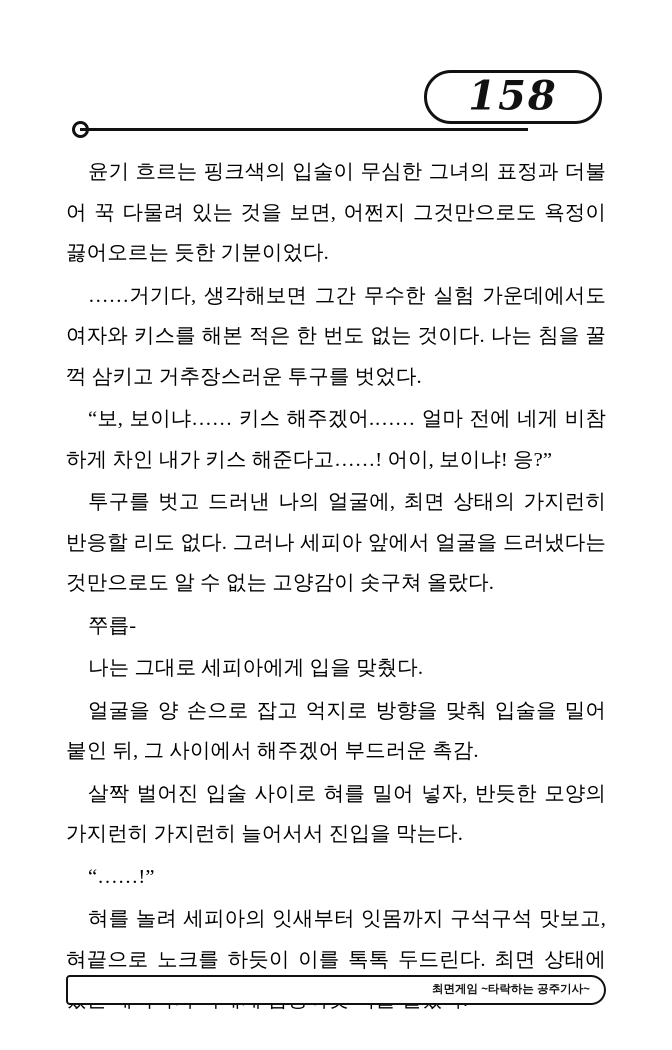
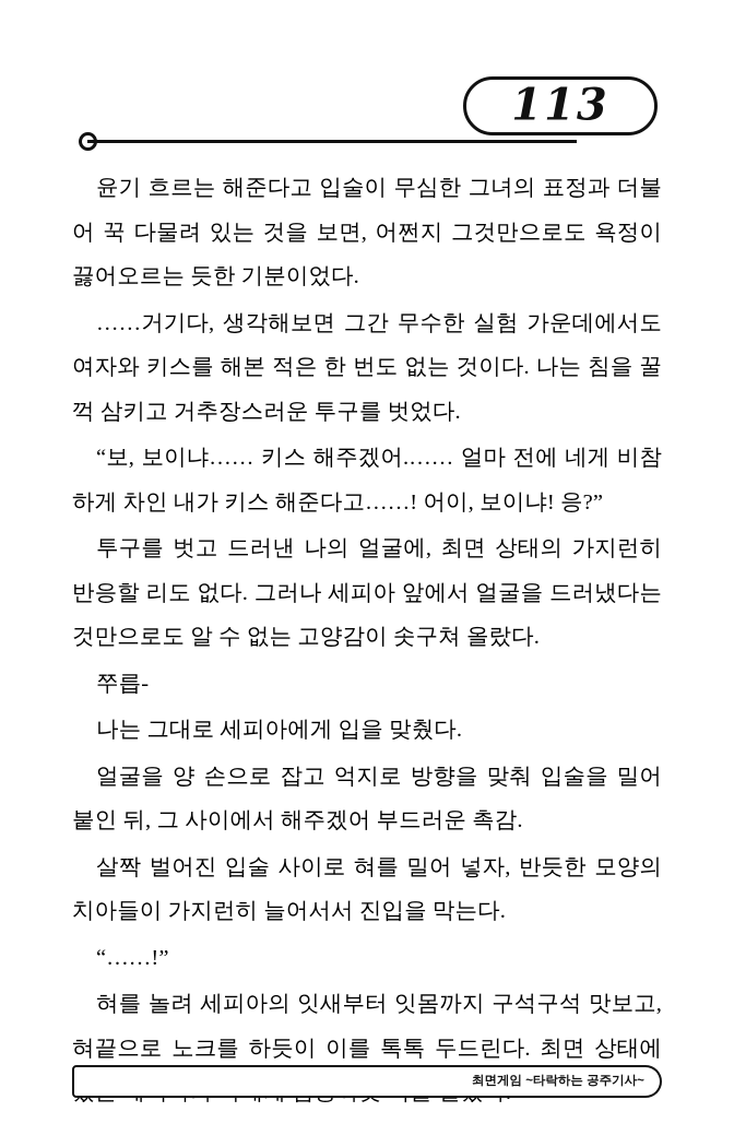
- 158
+ 113
- 윤기 흐르는 핑크색의 입술이 무심한 그녀의 표정과 더불어 꾹 다물려 있는 것을 보면, 어쩐지 그것만으로도 욕정이 끓어오르는 듯한 기분이었다.
+ 윤기 흐르는 해준다고 입술이 무심한 그녀의 표정과 더불어 꾹 다물려 있는 것을 보면, 어쩐지 그것만으로도 욕정이 끓어오르는 듯한 기분이었다.
  ……거기다, 생각해보면 그간 무수한 실험 가운데에서도 여자와 키스를 해본 적은 한 번도 없는 것이다. 나는 침을 꿀꺽 삼키고 거추장스러운 투구를 벗었다.
  “보, 보이냐…… 키스 해주겠어.…… 얼마 전에 네게 비참하게 차인 내가 키스 해준다고……! 어이, 보이냐! 응?”
  투구를 벗고 드러낸 나의 얼굴에, 최면 상태의 가지런히 반응할 리도 없다. 그러나 세피아 앞에서 얼굴을 드러냈다는 것만으로도 알 수 없는 고양감이 솟구쳐 올랐다.
  쭈릅-
  나는 그대로 세피아에게 입을 맞췄다.
  얼굴을 양 손으로 잡고 억지로 방향을 맞춰 입술을 밀어 붙인 뒤, 그 사이에서 해주겠어 부드러운 촉감.
- 살짝 벌어진 입술 사이로 혀를 밀어 넣자, 반듯한 모양의 가지런히 가지런히 늘어서서 진입을 막는다.
+ 살짝 벌어진 입술 사이로 혀를 밀어 넣자, 반듯한 모양의 치아들이 가지런히 늘어서서 진입을 막는다.
  “……!”
  혀를 놀려 세피아의 잇새부터 잇몸까지 구석구석 맛보고, 혀끝으로 노크를 하듯이 이를 톡톡 두드린다. 최면 상태에
  최면게임 ~타락하는 공주기사~
